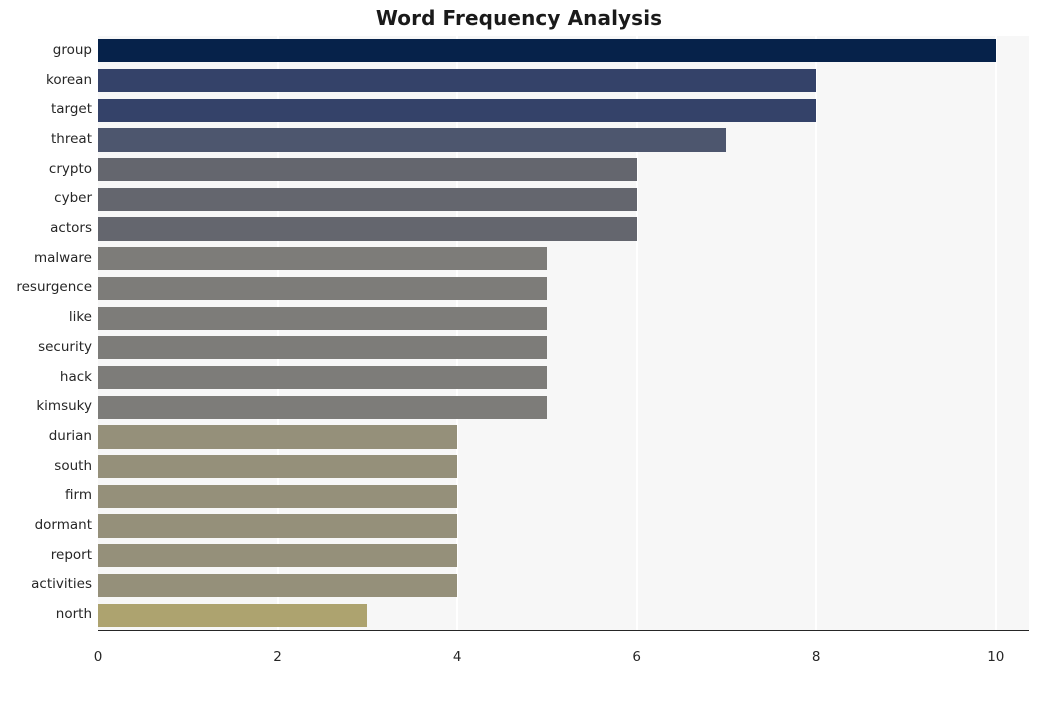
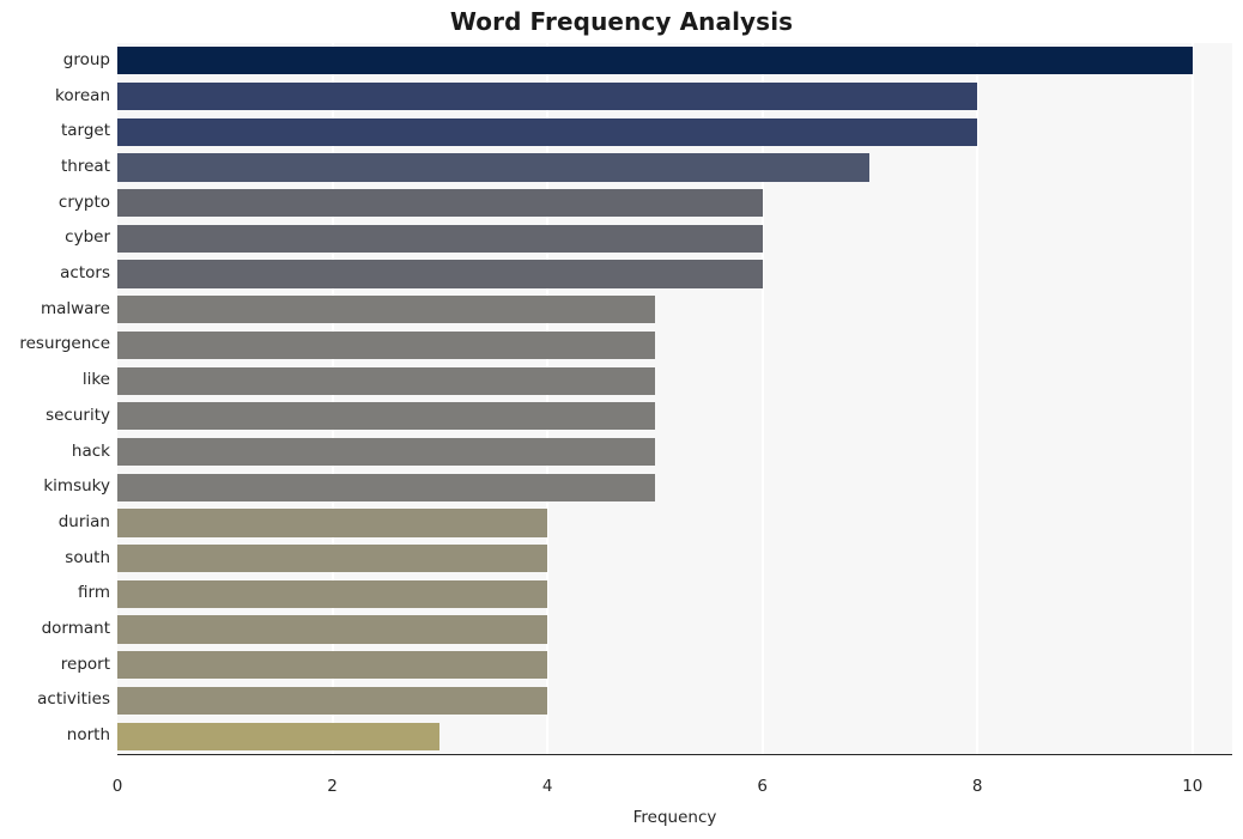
  Word Frequency Analysis
  group
  korean
  target
  threat
  crypto
  cyber
  actors
  malware
  resurgence
  like
  security
  hack
  kimsuky
  durian
  south
  firm
  dormant
  report
  activities
  north
  0
  2
  4
  6
  8
  10
+ Frequency
